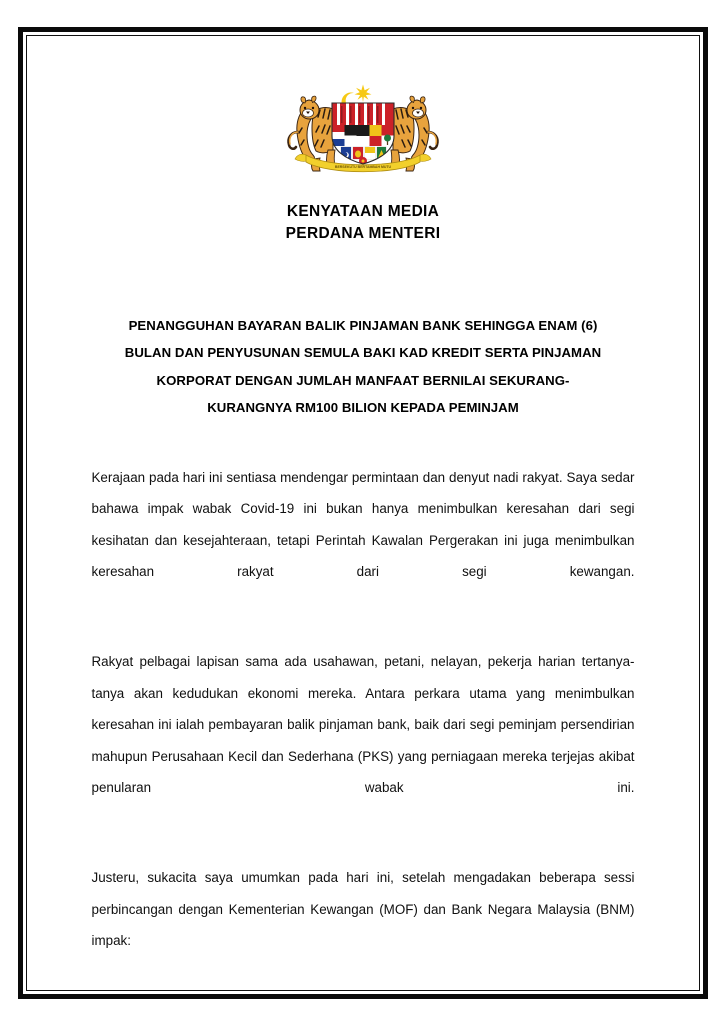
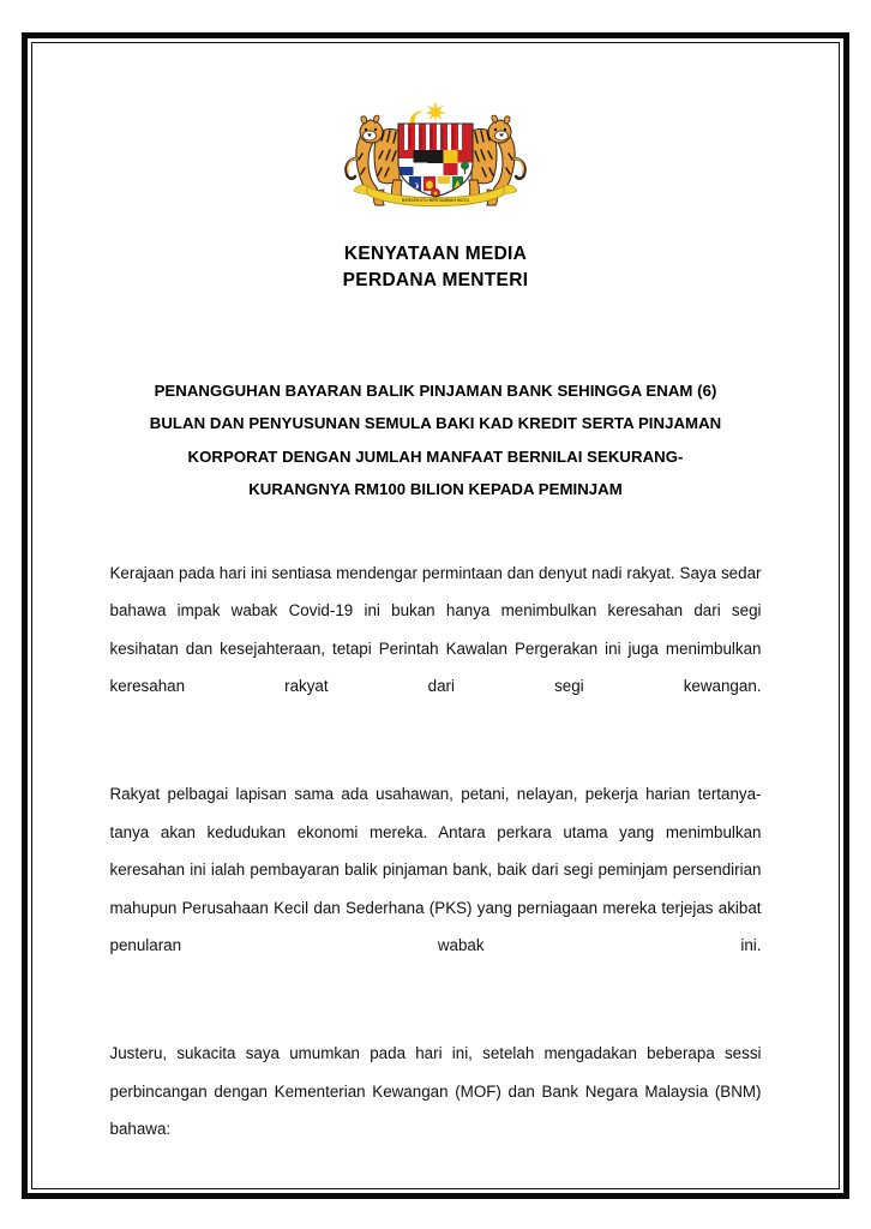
  KENYATAAN MEDIA
  PERDANA MENTERI
  PENANGGUHAN BAYARAN BALIK PINJAMAN BANK SEHINGGA ENAM (6)
  BULAN DAN PENYUSUNAN SEMULA BAKI KAD KREDIT SERTA PINJAMAN
  KORPORAT DENGAN JUMLAH MANFAAT BERNILAI SEKURANG-
  KURANGNYA RM100 BILION KEPADA PEMINJAM
  Kerajaan pada hari ini sentiasa mendengar permintaan dan denyut nadi rakyat. Saya sedar bahawa impak wabak Covid-19 ini bukan hanya menimbulkan keresahan dari segi kesihatan dan kesejahteraan, tetapi Perintah Kawalan Pergerakan ini juga menimbulkan keresahan rakyat dari segi kewangan.
  Rakyat pelbagai lapisan sama ada usahawan, petani, nelayan, pekerja harian tertanya-tanya akan kedudukan ekonomi mereka. Antara perkara utama yang menimbulkan keresahan ini ialah pembayaran balik pinjaman bank, baik dari segi peminjam persendirian mahupun Perusahaan Kecil dan Sederhana (PKS) yang perniagaan mereka terjejas akibat penularan wabak ini.
- Justeru, sukacita saya umumkan pada hari ini, setelah mengadakan beberapa sessi perbincangan dengan Kementerian Kewangan (MOF) dan Bank Negara Malaysia (BNM) impak:
+ Justeru, sukacita saya umumkan pada hari ini, setelah mengadakan beberapa sessi perbincangan dengan Kementerian Kewangan (MOF) dan Bank Negara Malaysia (BNM) bahawa:
